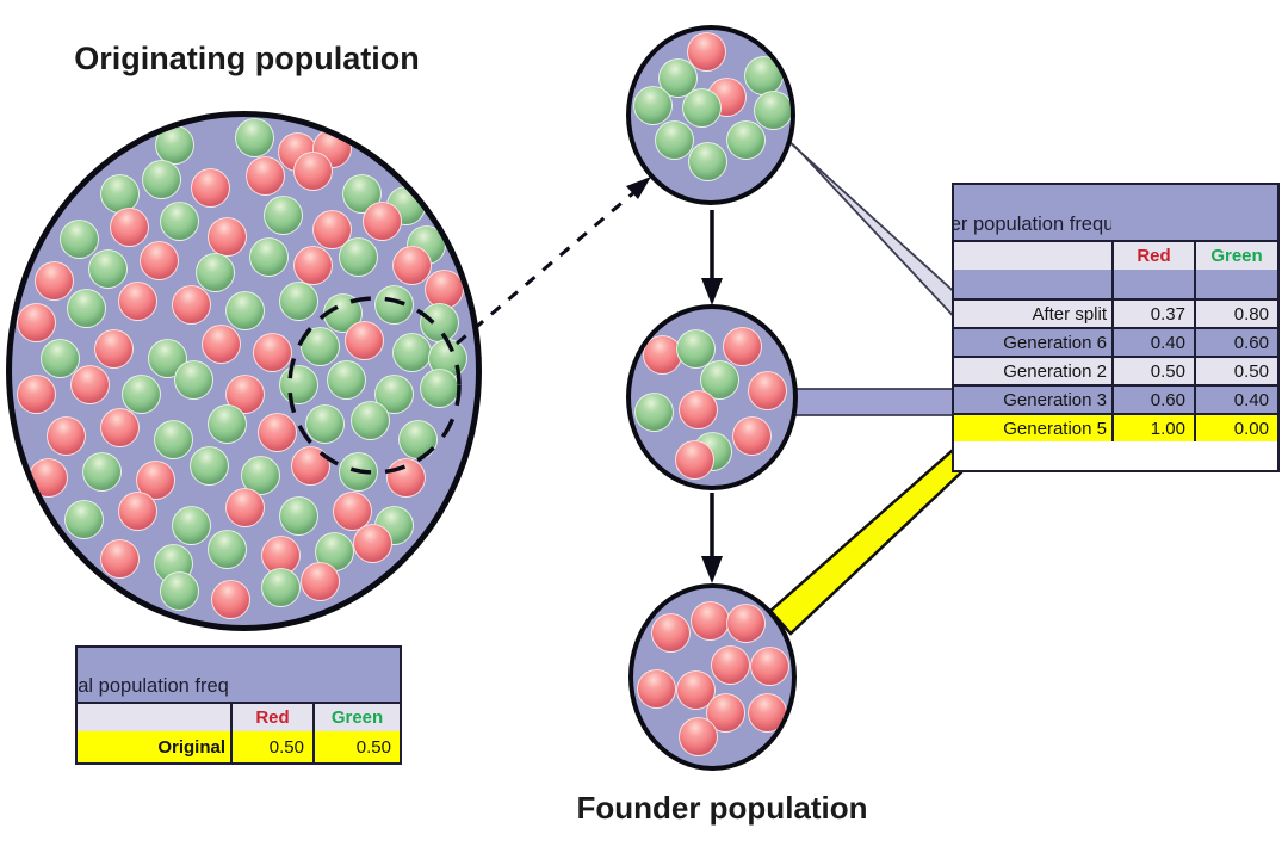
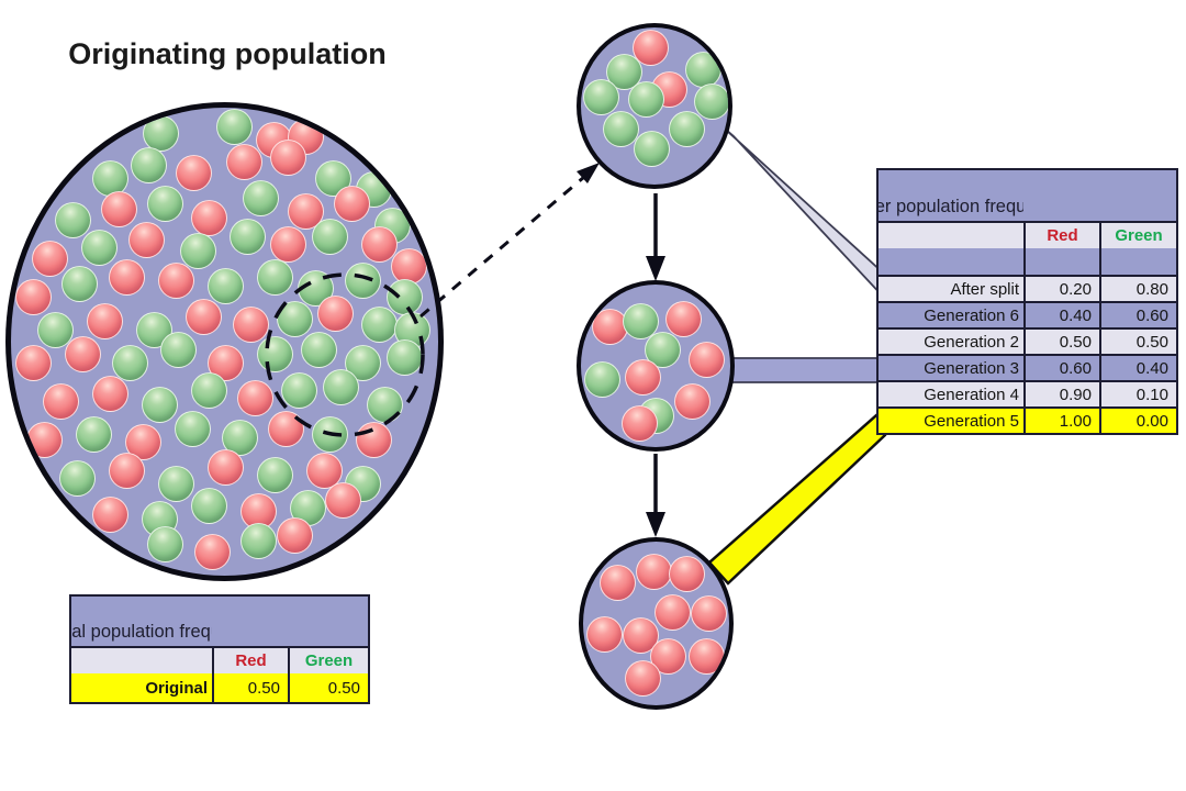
  Originating population
- Founder population
  Red
  Green
  After split
- 0.37
+ 0.20
  0.80
  Generation 6
  0.40
  0.60
  Generation 2
  0.50
  0.50
  Generation 3
  0.60
  0.40
+ Generation 4
+ 0.90
+ 0.10
  Generation 5
  1.00
  0.00
  Red
  Green
  Original
  0.50
  0.50
